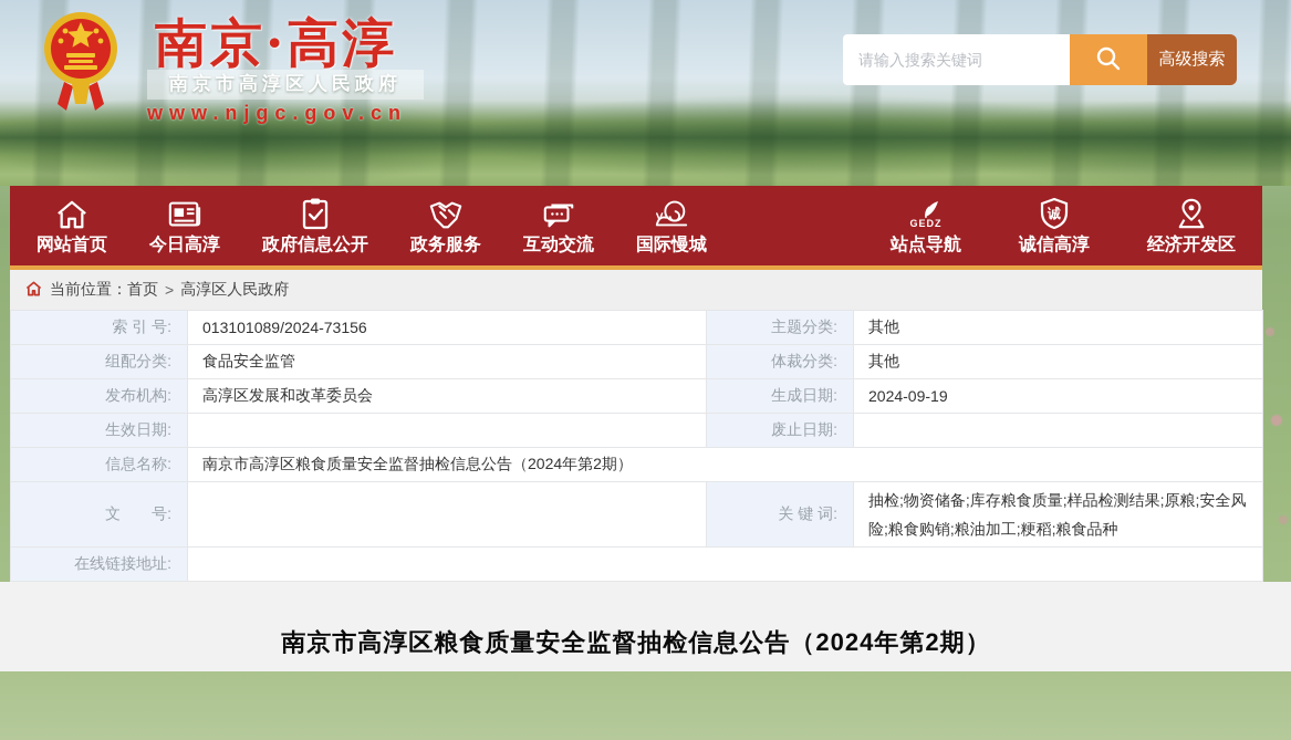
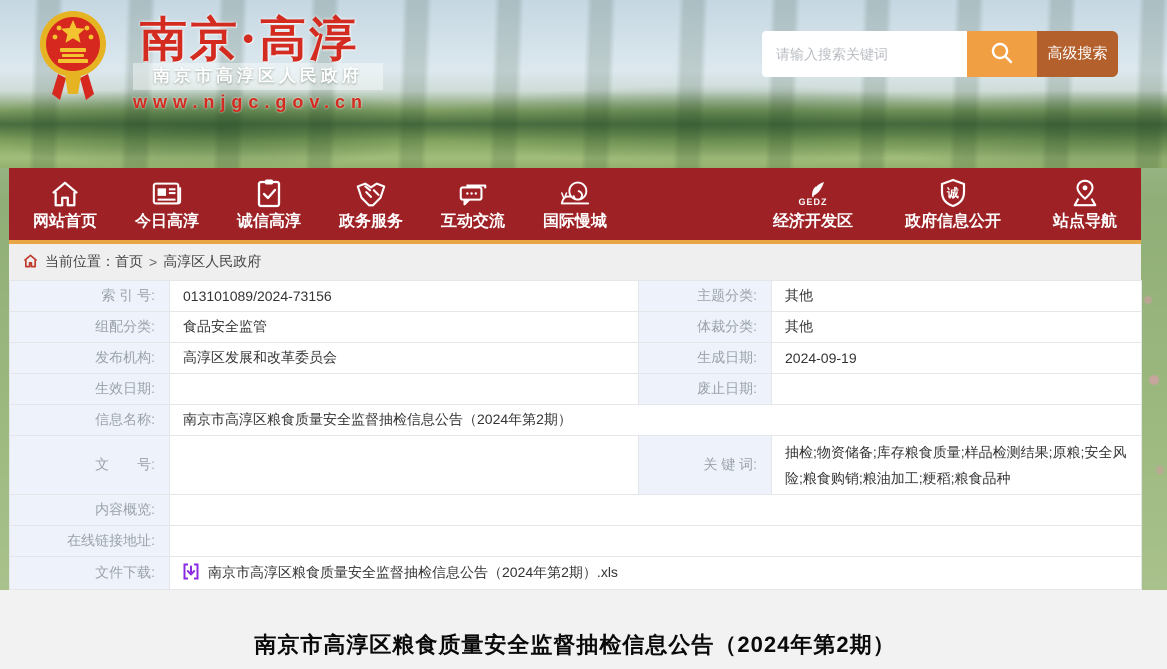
  南京·高淳
  南京市高淳区人民政府
  www.njgc.gov.cn
  请输入搜索关键词
  高级搜索
  网站首页
  今日高淳
- 政府信息公开
+ 诚信高淳
  政务服务
  互动交流
  国际慢城
  GEDZ
- 站点导航
+ 经济开发区
  诚
- 诚信高淳
+ 政府信息公开
- 经济开发区
+ 站点导航
  当前位置：
  首页
  >
  高淳区人民政府
  索 引 号:	013101089/2024-73156	主题分类:	其他
  组配分类:	食品安全监管	体裁分类:	其他
  发布机构:	高淳区发展和改革委员会	生成日期:	2024-09-19
  生效日期:		废止日期:
  信息名称:	南京市高淳区粮食质量安全监督抽检信息公告（2024年第2期）
  文 号:		关 键 词:	抽检;物资储备;库存粮食质量;样品检测结果;原粮;安全风险;粮食购销;粮油加工;粳稻;粮食品种
+ 内容概览:
  在线链接地址:
+ 文件下载:	南京市高淳区粮食质量安全监督抽检信息公告（2024年第2期）.xls
  南京市高淳区粮食质量安全监督抽检信息公告（2024年第2期）
